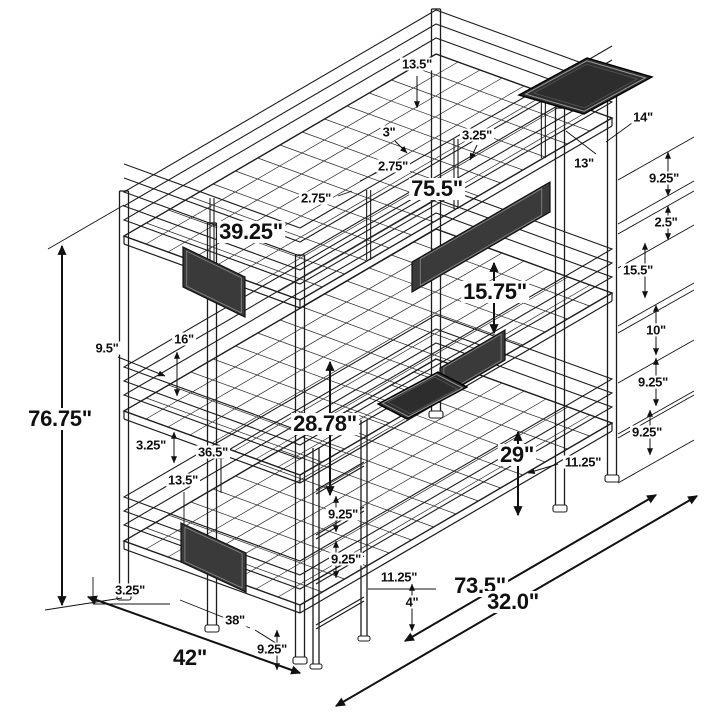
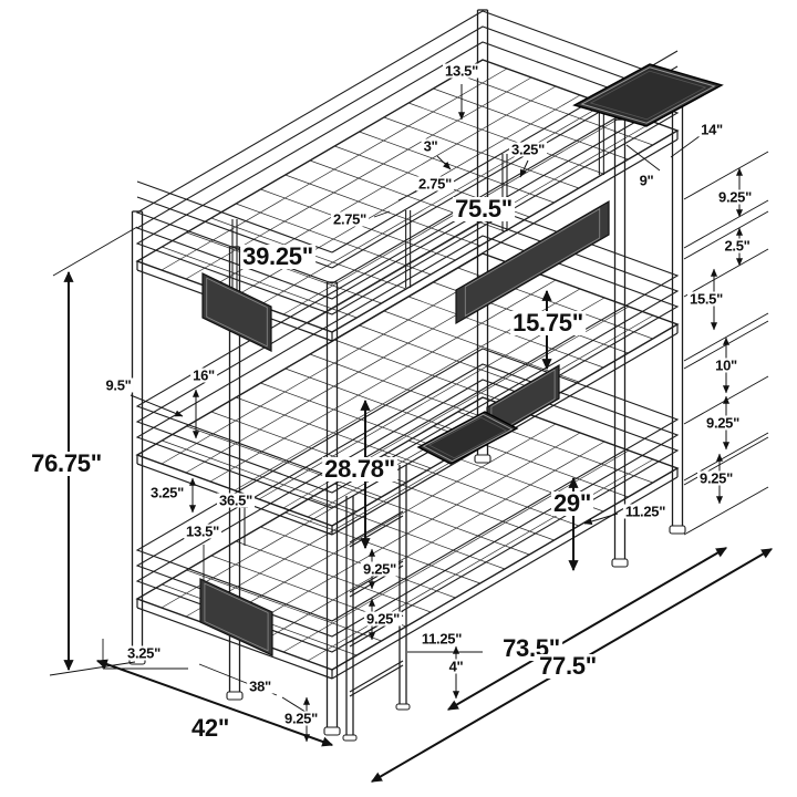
  13.5"
  3"
  3.25"
  2.75"
  75.5"
  2.75"
  39.25"
- 13"
+ 9"
  14"
  9.25"
  2.5"
  15.5"
  10"
  15.75"
  9.25"
  9.25"
  9.5"
  16"
  3.25"
  36.5"
  13.5"
  28.78"
  29"
  11.25"
  9.25"
  9.25"
  11.25"
  4"
  73.5"
- 32.0"
+ 77.5"
  3.25"
  38"
  42"
  9.25"
  76.75"
